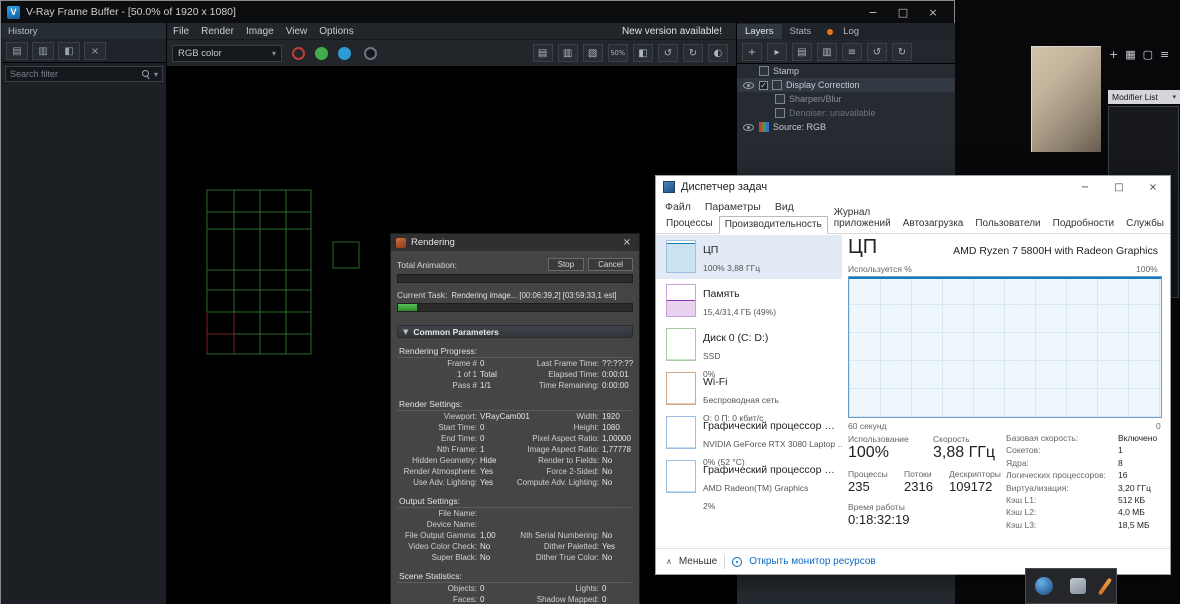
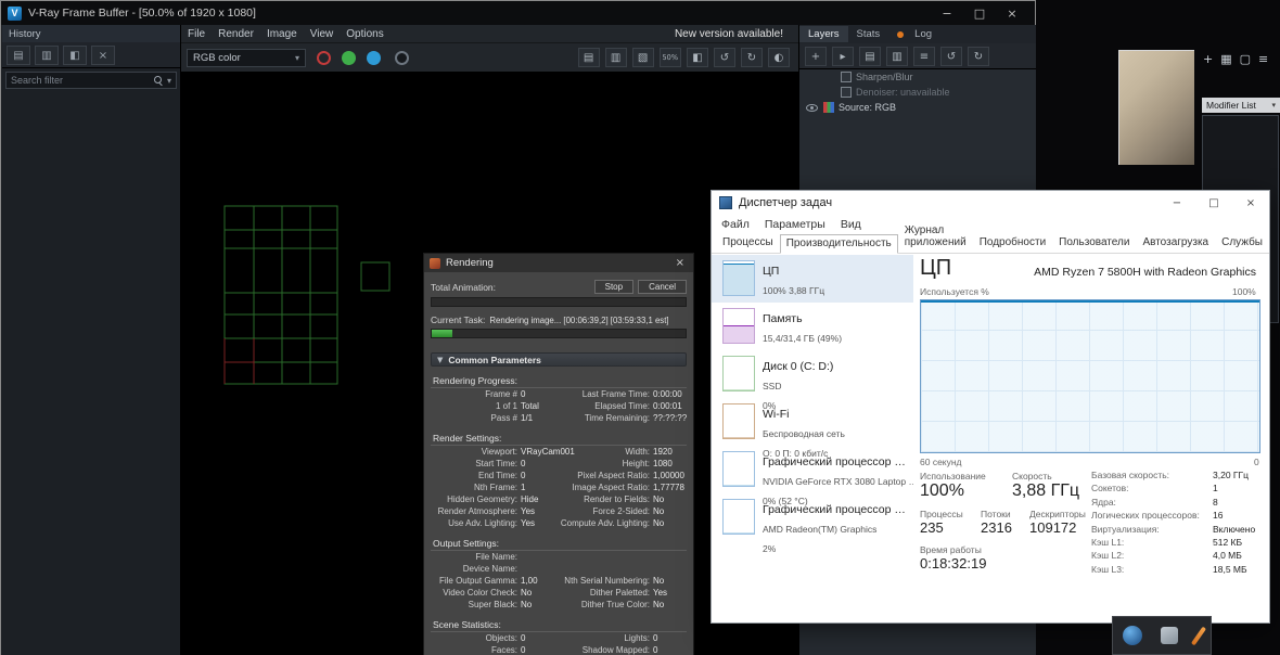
  V
  V-Ray Frame Buffer - [50.0% of 1920 x 1080]
  −
  □
  ×
  File
  Render
  Image
  View
  Options
  New version available!
  RGB color
  ▾
  ▤
  ▥
  ▧
  50%
  ◧
  ↺
  ↻
  ◐
  History
  ▤
  ▥
  ◧
  ×
  Search filter
  ▾
  Layers
  Stats
  Log
  +
  ▸
  ▤
  ▥
  ≡
  ↺
  ↻
- Stamp
- ✓
- Display Correction
  Sharpen/Blur
  Denoiser: unavailable
  Source: RGB
  +
  ▦
  ▢
  ≡
  Modifier List
  ▾
  Rendering
  ×
  Total Animation:
  Stop
  Cancel
  Current Task:
  Rendering image... [00:06:39,2] [03:59:33,1 est]
  ▼
  Common Parameters
  Rendering Progress:
  Frame #
  0
  Last Frame Time:
- ??:??:??
+ 0:00:00
  1 of 1
  Total
  Elapsed Time:
  0:00:01
  Pass #
  1/1
  Time Remaining:
- 0:00:00
+ ??:??:??
  Render Settings:
  Viewport:
  VRayCam
  Width:
  1920
  Start Time:
  0
  Height:
  1080
  End Time:
  0
  Pixel Aspect Ratio:
  1,00000
  Nth Frame:
  1
  Image Aspect Ratio:
  1,77778
  Hidden Geometry:
  Hide
  Render to Fields:
  No
  Render Atmosphere:
  Yes
  Force 2-Sided:
  No
  Use Adv. Lighting:
  Yes
  Compute Adv. Lighting:
  No
  Output Settings:
  File Name:
  Device Name:
  File Output Gamma:
  1,00
  Nth Serial Numbering:
  No
  Video Color Check:
  No
  Dither Paletted:
  Yes
  Super Black:
  No
  Dither True Color:
  No
  Scene Statistics:
  Objects:
  0
  Lights:
  0
  Faces:
  0
  Shadow Mapped:
  0
  Диспетчер задач
  −
  □
  ×
  Файл
  Параметры
  Вид
  Процессы
  Производительность
  Журнал приложений
- Автозагрузка
+ Подробности
  Пользователи
- Подробности
+ Автозагрузка
  Службы
  ЦП
  100% 3,88 ГГц
  Память
  15,4/31,4 ГБ (49%)
  Диск 0 (C: D:)
  SSD
  0%
  Wi-Fi
  Беспроводная сеть
  О: 0 П: 0 кбит/с
  Графический процессор …
  NVIDIA GeForce RTX 3080 Laptop …
  0% (52 °C)
  Графический процессор …
  AMD Radeon(TM) Graphics
  2%
  ЦП
  AMD Ryzen 7 5800H with Radeon Graphics
  Используется %
  100%
  60 секунд
  0
  Использование
  100%
  Скорость
  3,88 ГГц
  Процессы
  235
  Потоки
  2316
  Дескрипторы
  109172
  Время работы
  0:18:32:19
  Базовая скорость:
- Включено
+ 3,20 ГГц
  Сокетов:
  1
  Ядра:
  8
  Логических процессоров:
  16
  Виртуализация:
- 3,20 ГГц
+ Включено
  Кэш L1:
  512 КБ
  Кэш L2:
  4,0 МБ
  Кэш L3:
  18,5 МБ
- ∧
- Меньше
- Открыть монитор ресурсов
